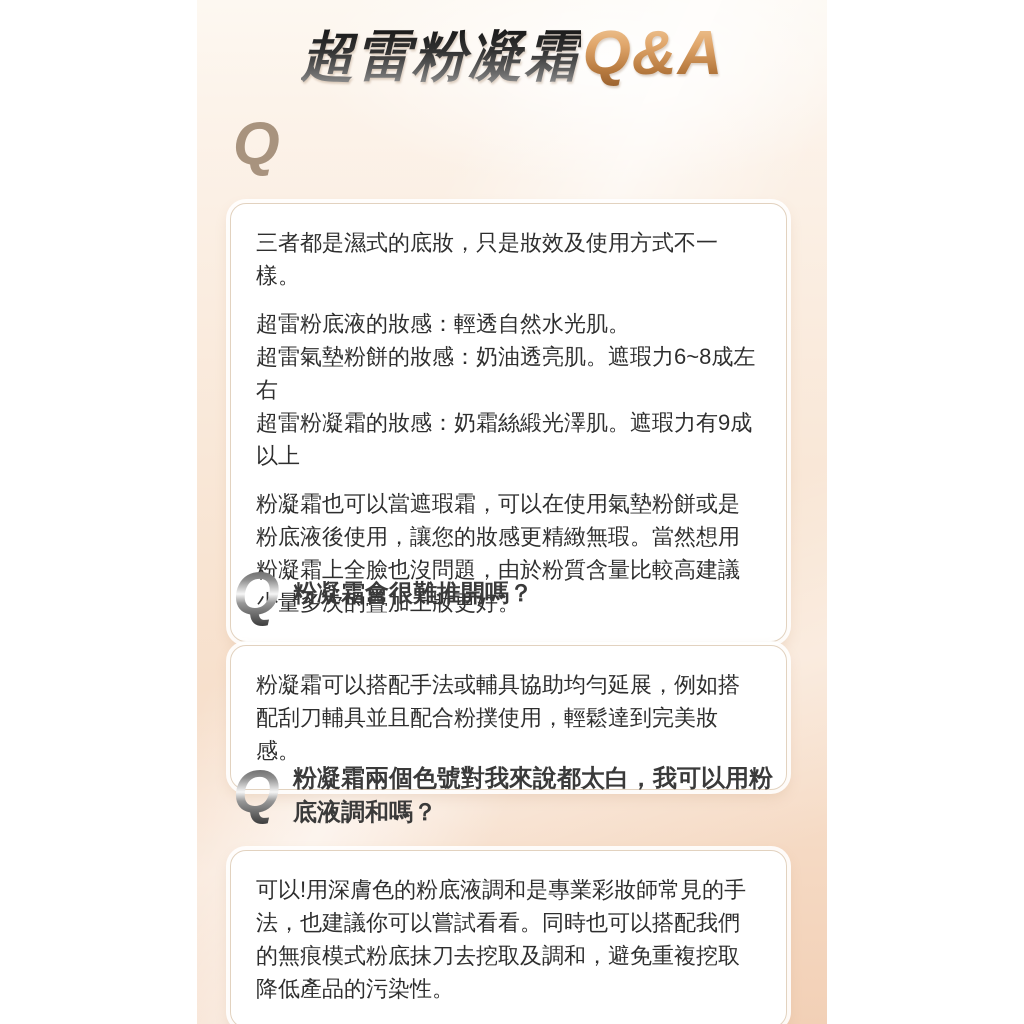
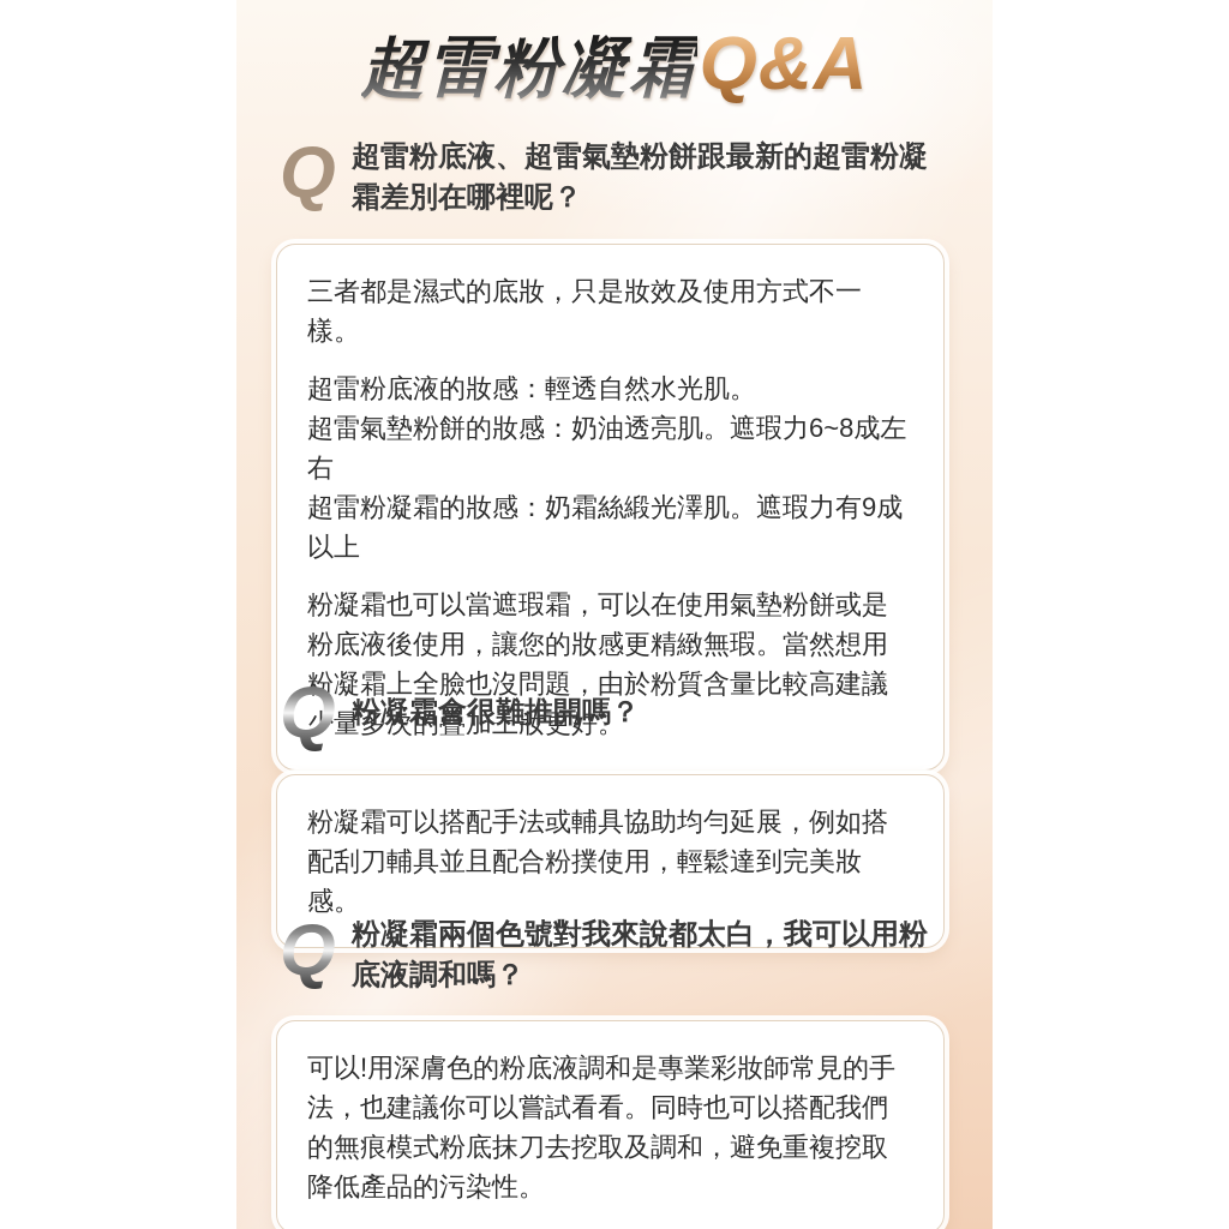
  超雷粉凝霜Q&A
  Q
+ 超雷粉底液、超雷氣墊粉餅跟最新的超雷粉凝霜差別在哪裡呢？
  三者都是濕式的底妝，只是妝效及使用方式不一樣。
  超雷粉底液的妝感：輕透自然水光肌。
  超雷氣墊粉餅的妝感：奶油透亮肌。遮瑕力6~8成左右
  超雷粉凝霜的妝感：奶霜絲緞光澤肌。遮瑕力有9成以上
  粉凝霜也可以當遮瑕霜，可以在使用氣墊粉餅或是粉底液後使用，讓您的妝感更精緻無瑕。當然想用霜上全臉也沒問題，由於粉質含量比較高建議多次的疊加上妝更好。
  Q
  粉凝霜會很難推開嗎？
  粉凝霜可以搭配手法或輔具協助均勻延展，例如搭配刮刀輔具並且配合粉撲使用，輕鬆達到完美妝感。
  Q
  粉凝霜兩個色號對我來說都太白，我可以用粉底液調和嗎？
  可以!用深膚色的粉底液調和是專業彩妝師常見的手法，也建議你可以嘗試看看。同時也可以搭配我們的無痕模式粉底抹刀去挖取及調和，避免重複挖取降低產品的污染性。
